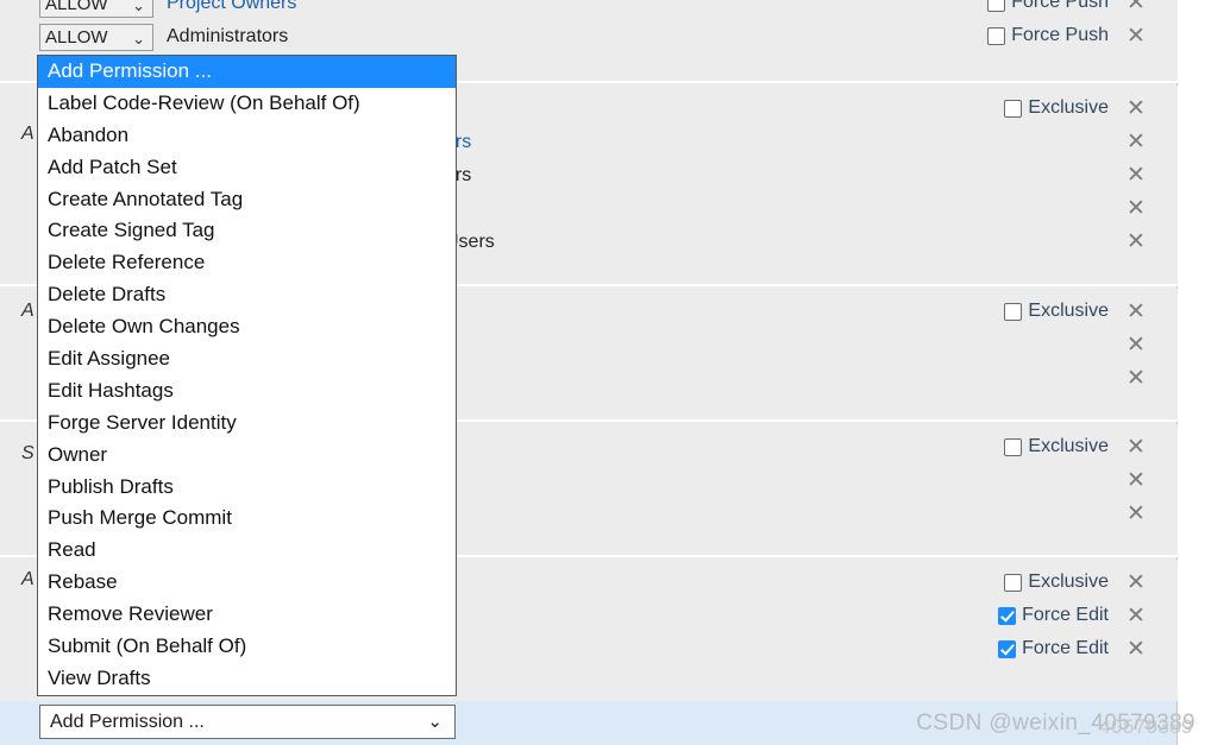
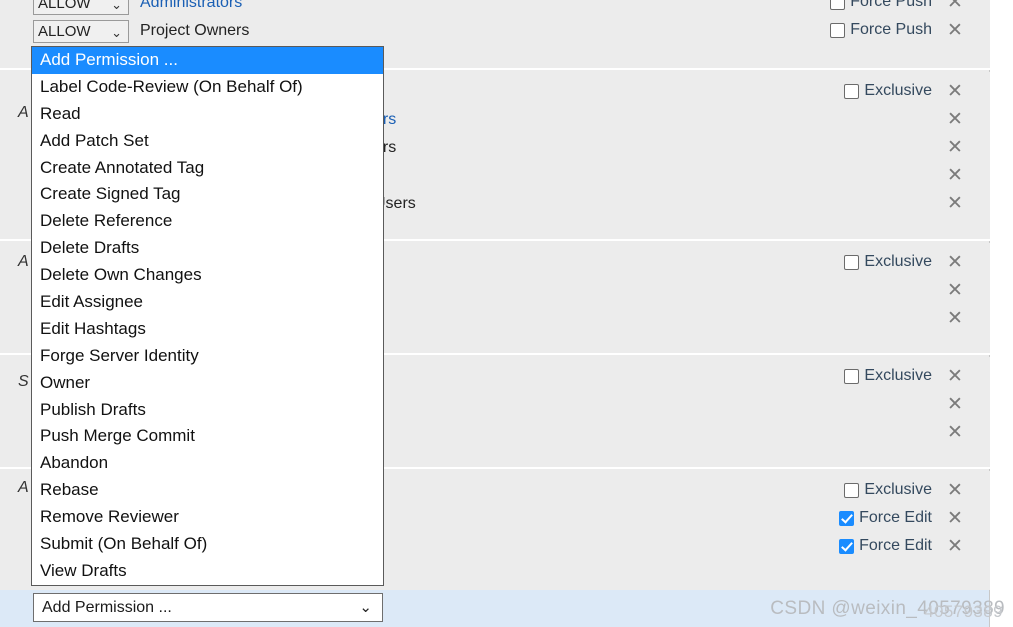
  ALLOW
  ⌄
- Project Owners
+ Administrators
  Force Push
  ✕
  ALLOW
  ⌄
- Administrators
+ Project Owners
  Force Push
  ✕
  A
  Exclusive
  ✕
  ✕
  ✕
  ✕
  sers
  ✕
  A
  Exclusive
  ✕
  ✕
  ✕
  S
  Exclusive
  ✕
  ✕
  ✕
  A
  Exclusive
  ✕
  Force Edit
  ✕
  Force Edit
  ✕
  Add Permission ...
  ⌄
  Add Permission ...
  Label Code-Review (On Behalf Of)
- Abandon
+ Read
  Add Patch Set
  Create Annotated Tag
  Create Signed Tag
  Delete Reference
  Delete Drafts
  Delete Own Changes
  Edit Assignee
  Edit Hashtags
  Forge Server Identity
  Owner
  Publish Drafts
  Push Merge Commit
- Read
+ Abandon
  Rebase
  Remove Reviewer
  Submit (On Behalf Of)
  View Drafts
  CSDN @weixin_40579389
  40579389
